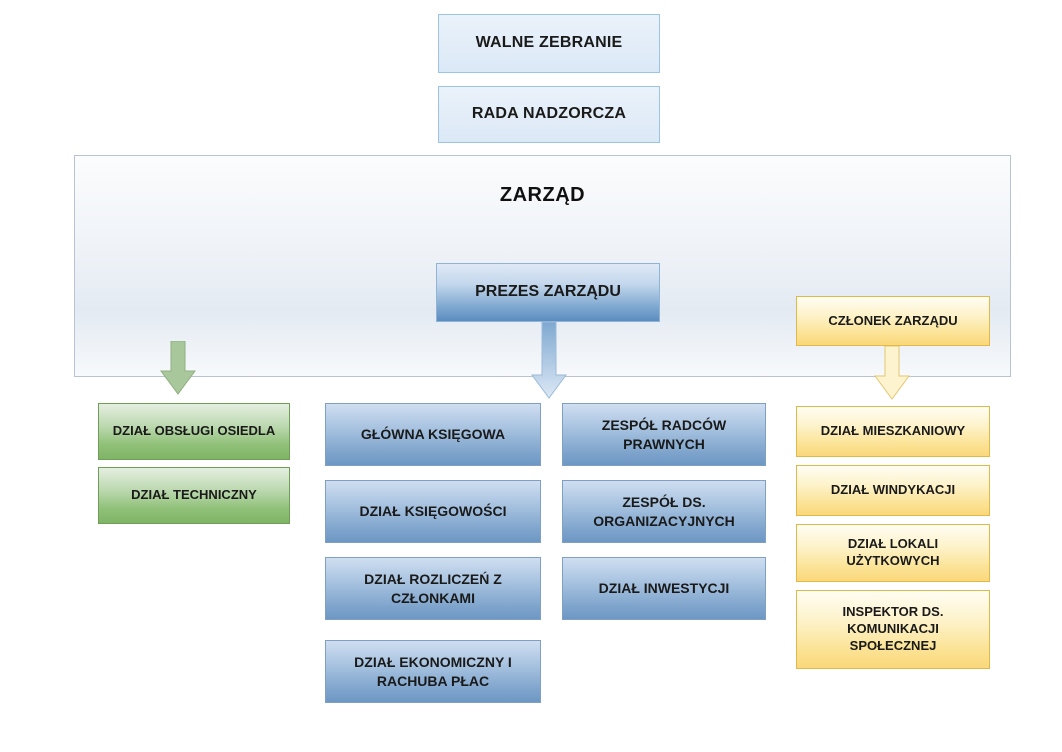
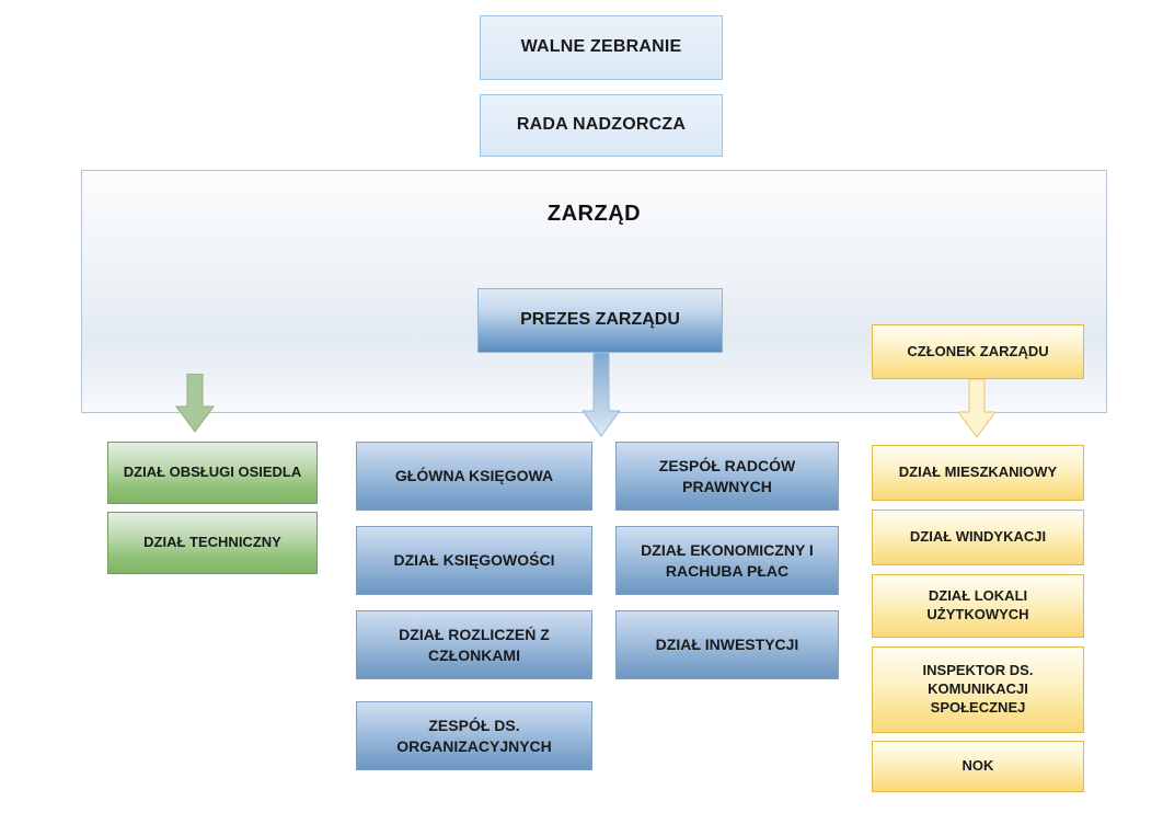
  WALNE ZEBRANIE
  RADA NADZORCZA
  ZARZĄD
  PREZES ZARZĄDU
  CZŁONEK ZARZĄDU
  DZIAŁ OBSŁUGI OSIEDLA
  DZIAŁ TECHNICZNY
  GŁÓWNA KSIĘGOWA
  DZIAŁ KSIĘGOWOŚCI
  DZIAŁ ROZLICZEŃ Z CZŁONKAMI
- DZIAŁ EKONOMICZNY I RACHUBA PŁAC
+ ZESPÓŁ DS. ORGANIZACYJNYCH
  ZESPÓŁ RADCÓW PRAWNYCH
- ZESPÓŁ DS. ORGANIZACYJNYCH
+ DZIAŁ EKONOMICZNY I RACHUBA PŁAC
  DZIAŁ INWESTYCJI
  DZIAŁ MIESZKANIOWY
  DZIAŁ WINDYKACJI
  DZIAŁ LOKALI UŻYTKOWYCH
  INSPEKTOR DS. KOMUNIKACJI SPOŁECZNEJ
+ NOK
